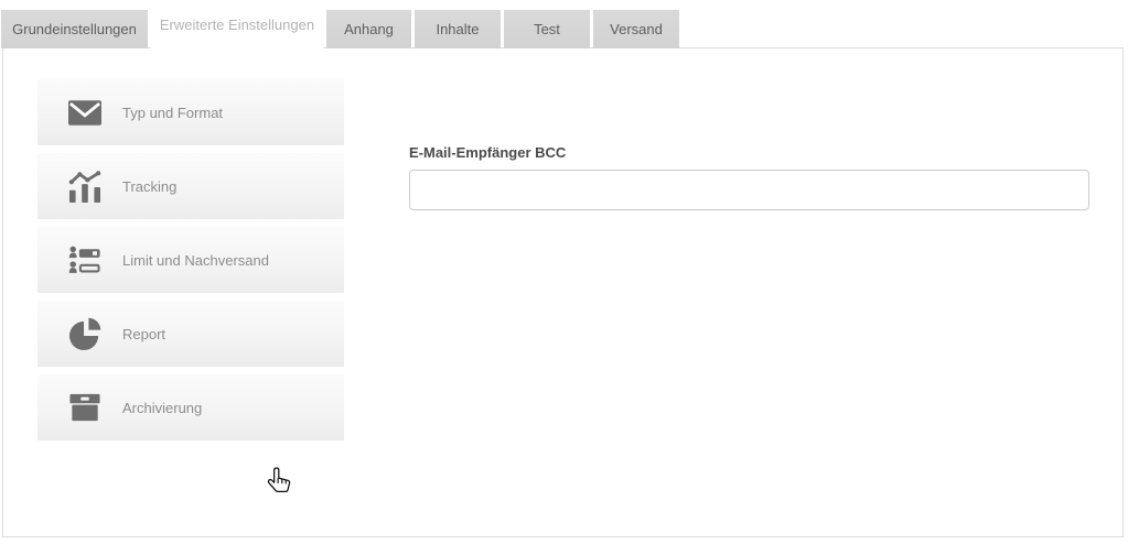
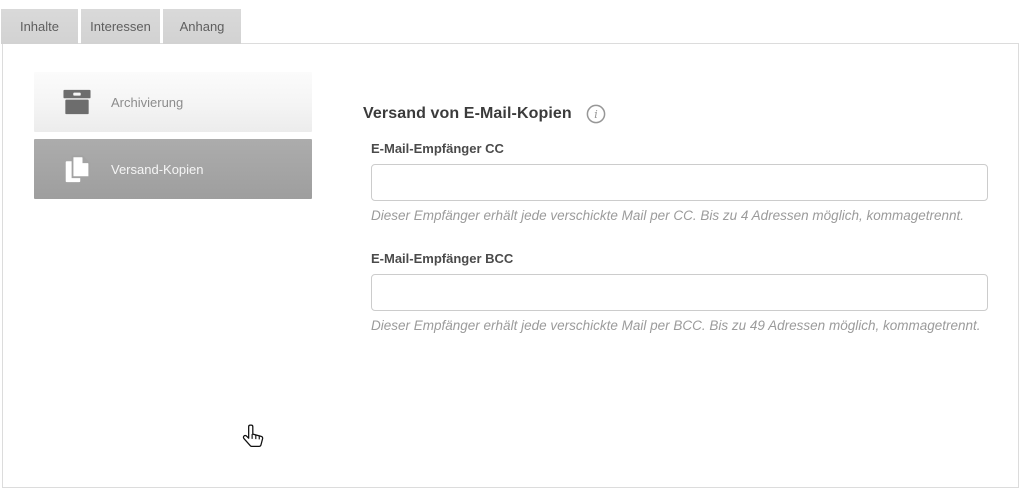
- Grundeinstellungen
- Erweiterte Einstellungen
- Anhang
+ Inhalte
+ Interessen
- Inhalte
+ Anhang
- Test
- Versand
- Typ und Format
- Tracking
- Limit und Nachversand
- Report
  Archivierung
+ Versand-Kopien
+ Versand von E-Mail-Kopien
+ i
+ E-Mail-Empfänger CC
+ Dieser Empfänger erhält jede verschickte Mail per CC. Bis zu 4 Adressen möglich, kommagetrennt.
  E-Mail-Empfänger BCC
+ Dieser Empfänger erhält jede verschickte Mail per BCC. Bis zu 49 Adressen möglich, kommagetrennt.
